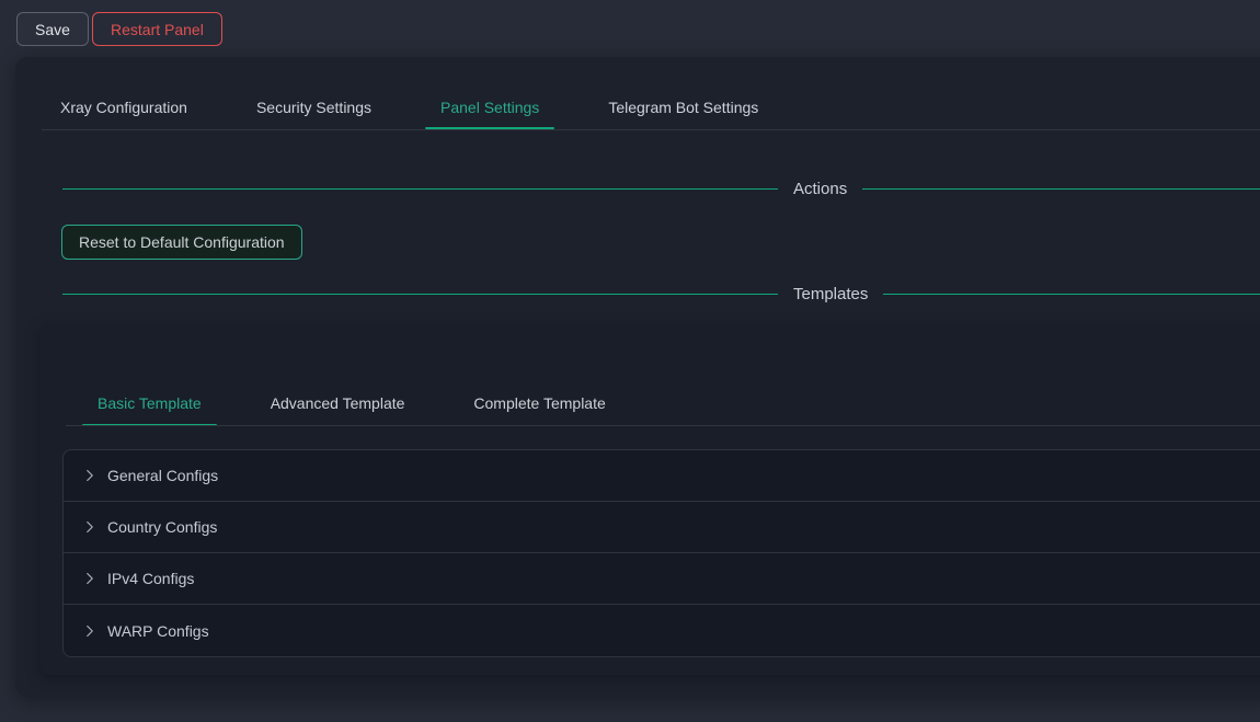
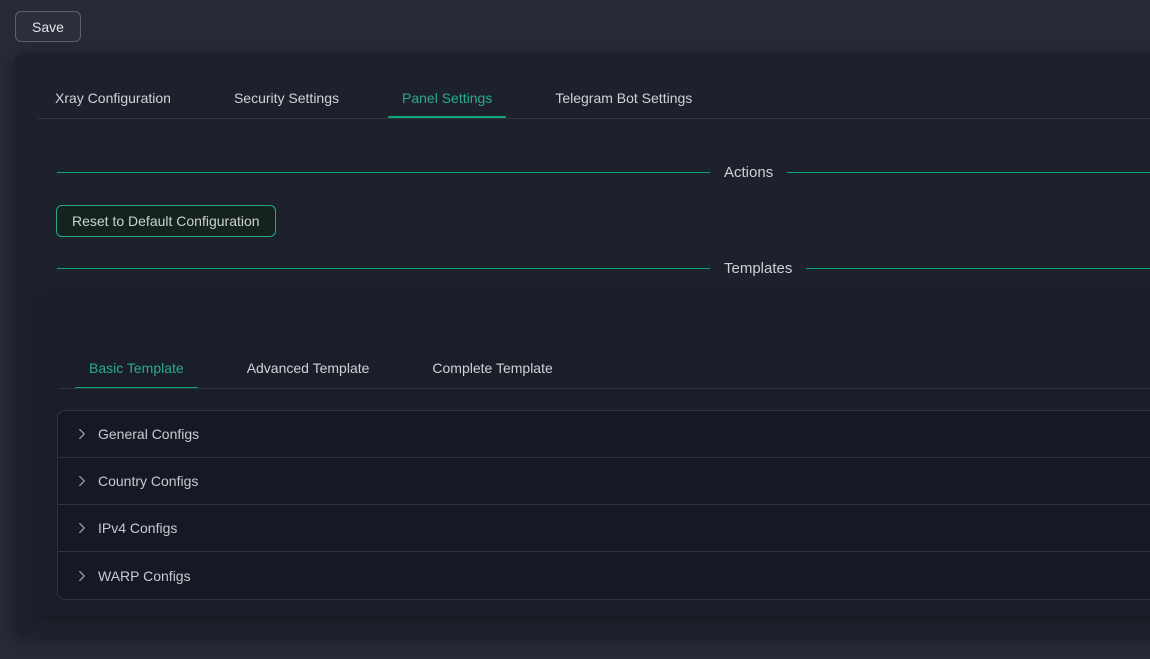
  Save
- Restart Panel
  Xray Configuration
  Security Settings
  Panel Settings
  Telegram Bot Settings
  Actions
  Reset to Default Configuration
  Templates
  Basic Template
  Advanced Template
  Complete Template
  General Configs
  Country Configs
  IPv4 Configs
  WARP Configs
